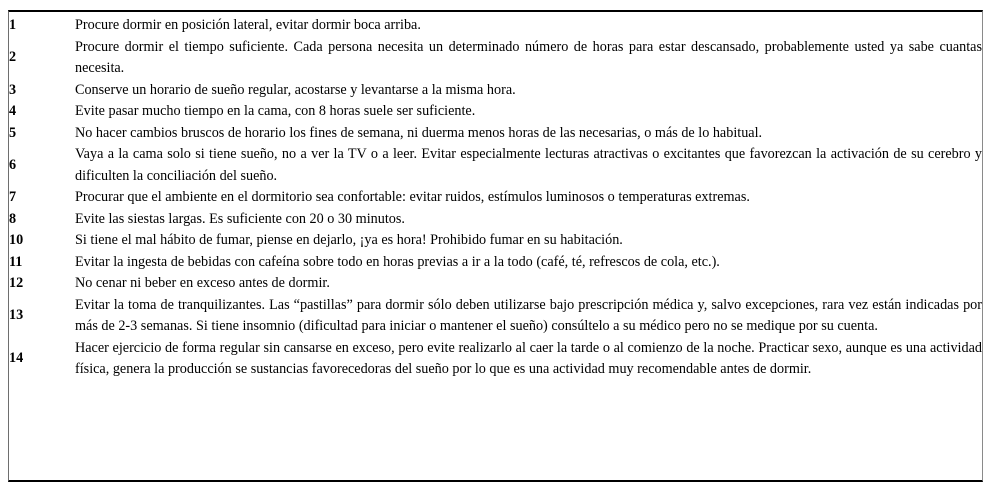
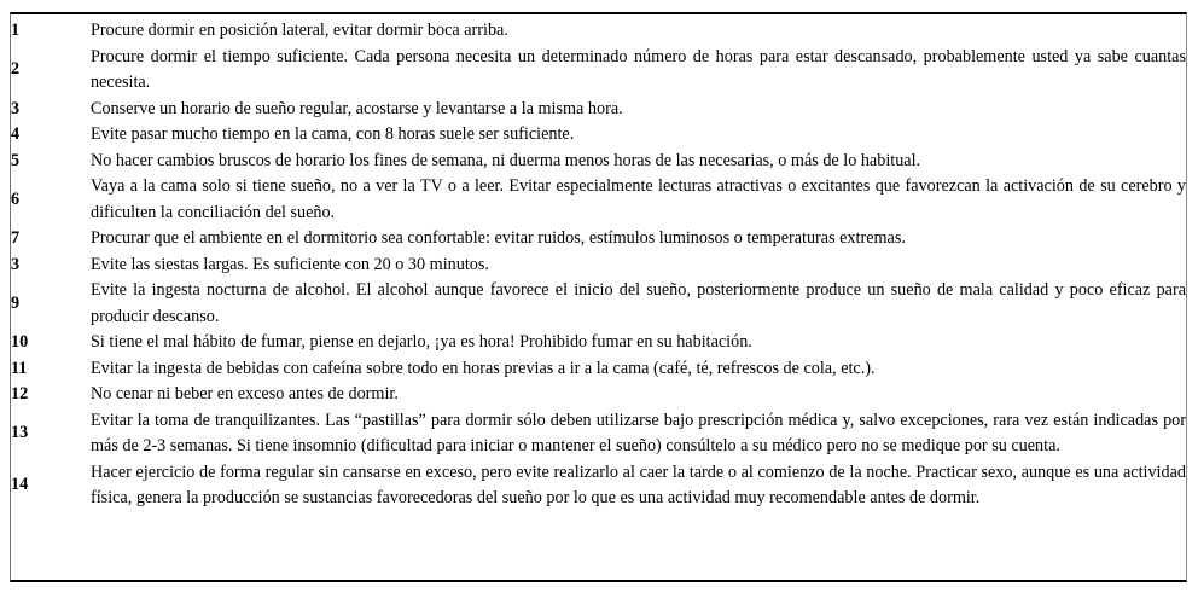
  1	Procure dormir en posición lateral, evitar dormir boca arriba.
  2	Procure dormir el tiempo suficiente. Cada persona necesita un determinado número de horas para estar descansado, probablemente usted ya sabe cuantas necesita.
  3	Conserve un horario de sueño regular, acostarse y levantarse a la misma hora.
  4	Evite pasar mucho tiempo en la cama, con 8 horas suele ser suficiente.
  5	No hacer cambios bruscos de horario los fines de semana, ni duerma menos horas de las necesarias, o más de lo habitual.
  6	Vaya a la cama solo si tiene sueño, no a ver la TV o a leer. Evitar especialmente lecturas atractivas o excitantes que favorezcan la activación de su cerebro y dificulten la conciliación del sueño.
  7	Procurar que el ambiente en el dormitorio sea confortable: evitar ruidos, estímulos luminosos o temperaturas extremas.
- 8	Evite las siestas largas. Es suficiente con 20 o 30 minutos.
+ 3	Evite las siestas largas. Es suficiente con 20 o 30 minutos.
+ 9	Evite la ingesta nocturna de alcohol. El alcohol aunque favorece el inicio del sueño, posteriormente produce un sueño de mala calidad y poco eficaz para producir descanso.
  10	Si tiene el mal hábito de fumar, piense en dejarlo, ¡ya es hora! Prohibido fumar en su habitación.
- 11	Evitar la ingesta de bebidas con cafeína sobre todo en horas previas a ir a la todo (café, té, refrescos de cola, etc.).
+ 11	Evitar la ingesta de bebidas con cafeína sobre todo en horas previas a ir a la cama (café, té, refrescos de cola, etc.).
  12	No cenar ni beber en exceso antes de dormir.
  13	Evitar la toma de tranquilizantes. Las “pastillas” para dormir sólo deben utilizarse bajo prescripción médica y, salvo excepciones, rara vez están indicadas por más de 2-3 semanas. Si tiene insomnio (dificultad para iniciar o mantener el sueño) consúltelo a su médico pero no se medique por su cuenta.
  14	Hacer ejercicio de forma regular sin cansarse en exceso, pero evite realizarlo al caer la tarde o al comienzo de la noche. Practicar sexo, aunque es una actividad física, genera la producción se sustancias favorecedoras del sueño por lo que es una actividad muy recomendable antes de dormir.
